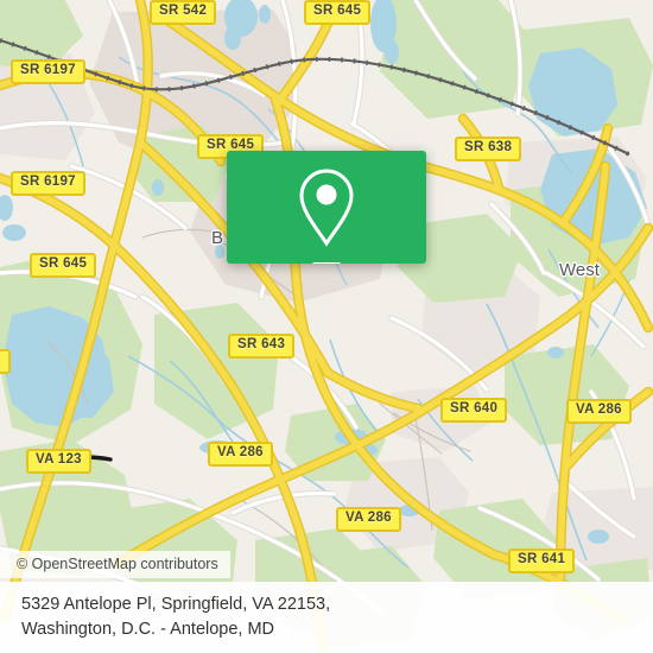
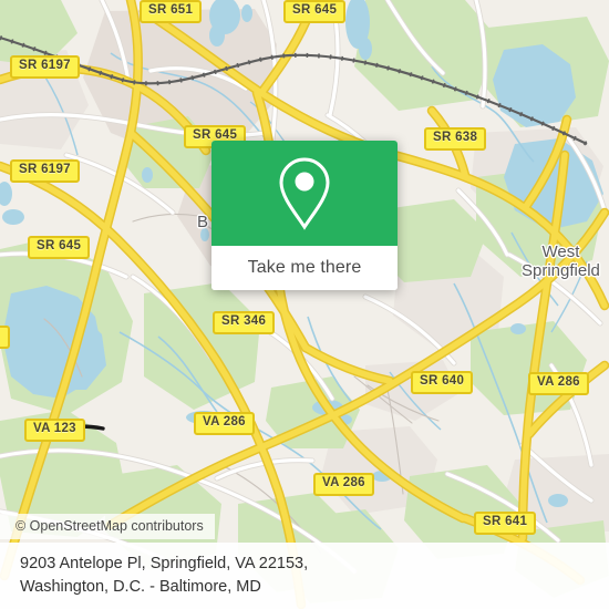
- SR 542
+ SR 651
  SR 645
  SR 6197
  SR 645
  SR 638
  SR 6197
  SR 645
- SR 643
+ SR 346
  SR 640
  VA 286
  VA 123
  VA 286
  VA 286
  SR 641
  B
  West
+ Springfield
+ Take me there
  © OpenStreetMap contributors
- 5329 Antelope Pl, Springfield, VA 22153,
+ 9203 Antelope Pl, Springfield, VA 22153,
- Washington, D.C. - Antelope, MD
+ Washington, D.C. - Baltimore, MD
